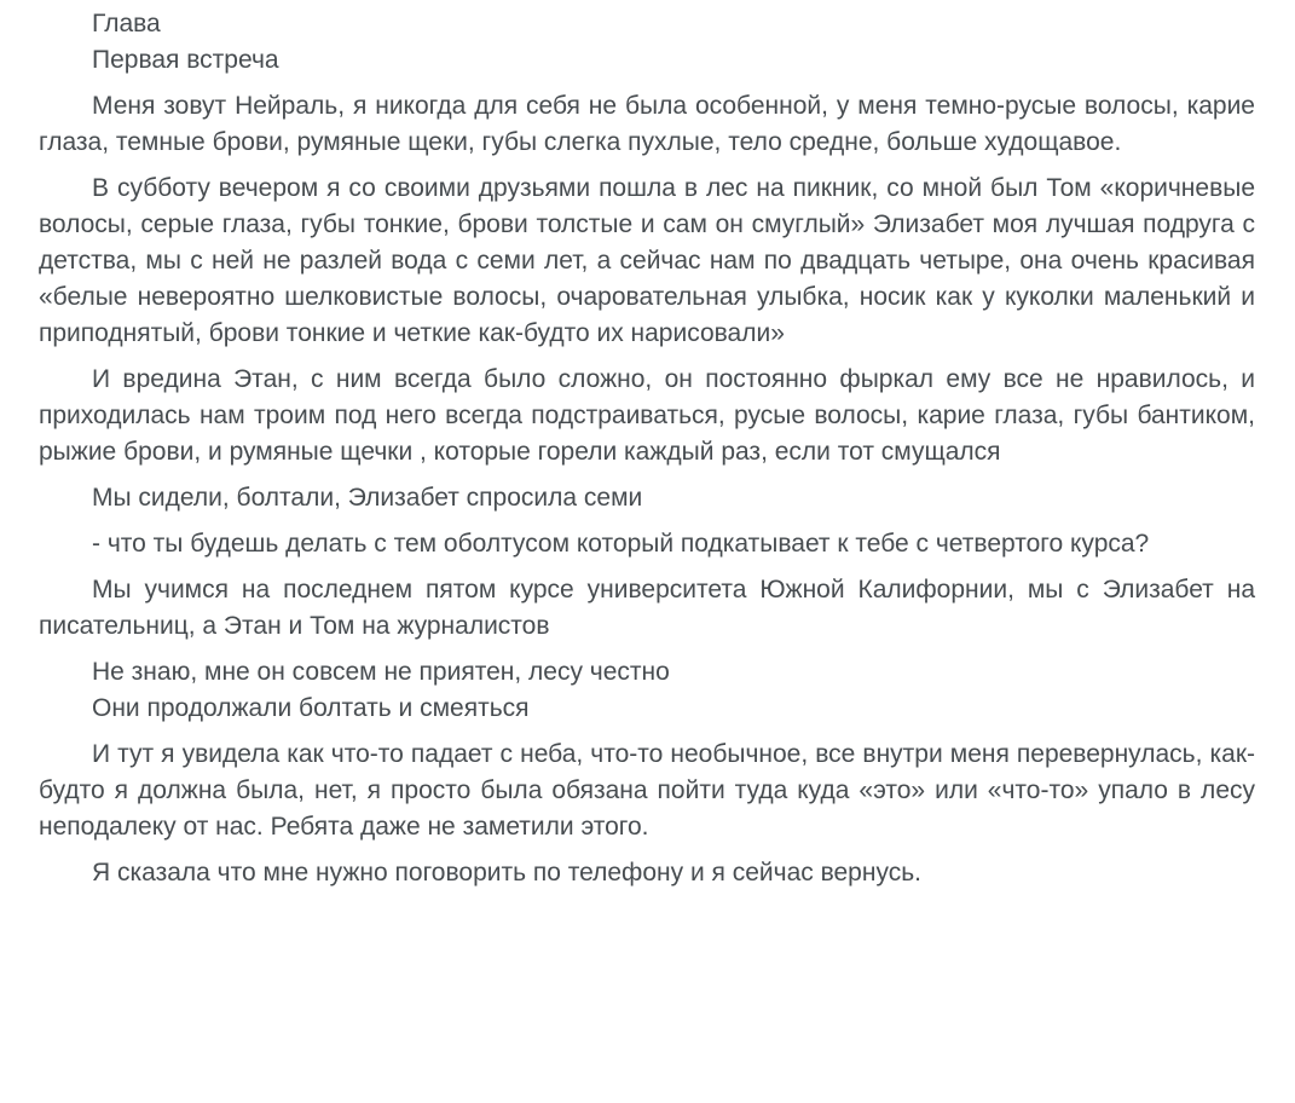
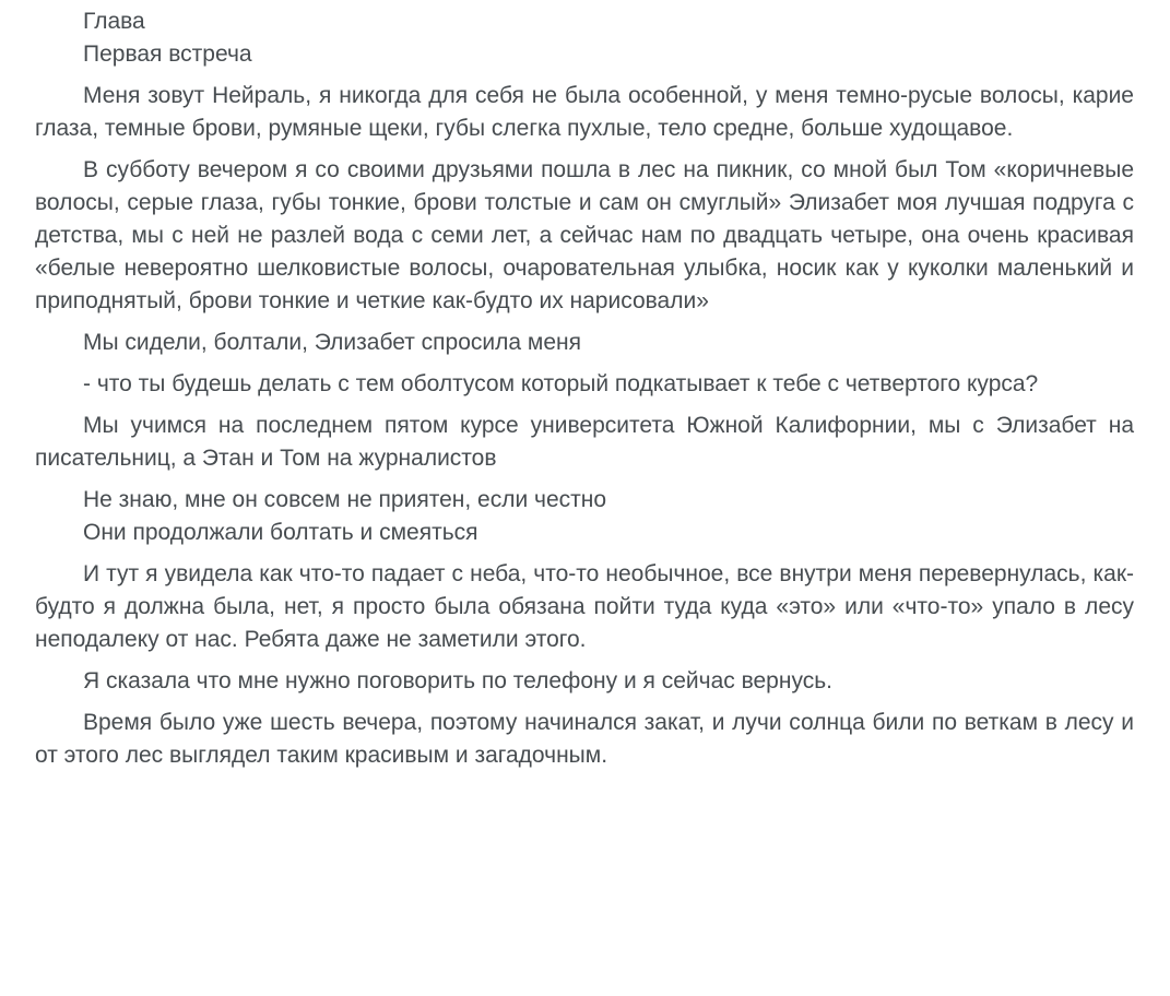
  Глава
  Первая встреча
  Меня зовут Нейраль, я никогда для себя не была особенной, у меня темно-русые волосы, карие глаза, темные брови, румяные щеки, губы слегка пухлые, тело средне, больше худощавое.
  В субботу вечером я со своими друзьями пошла в лес на пикник, со мной был Том «коричневые волосы, серые глаза, губы тонкие, брови толстые и сам он смуглый» Элизабет моя лучшая подруга с детства, мы с ней не разлей вода с семи лет, а сейчас нам по двадцать четыре, она очень красивая «белые невероятно шелковистые волосы, очаровательная улыбка, носик как у куколки маленький и приподнятый, брови тонкие и четкие как-будто их нарисовали»
- И вредина Этан, с ним всегда было сложно, он постоянно фыркал ему все не нравилось, и приходилась нам троим под него всегда подстраиваться, русые волосы, карие глаза, губы бантиком, рыжие брови, и румяные щечки , которые горели каждый раз, если тот смущался
- Мы сидели, болтали, Элизабет спросила семи
+ Мы сидели, болтали, Элизабет спросила меня
  - что ты будешь делать с тем оболтусом который подкатывает к тебе с четвертого курса?
  Мы учимся на последнем пятом курсе университета Южной Калифорнии, мы с Элизабет на писательниц, а Этан и Том на журналистов
- Не знаю, мне он совсем не приятен, лесу честно
+ Не знаю, мне он совсем не приятен, если честно
  Они продолжали болтать и смеяться
  И тут я увидела как что-то падает с неба, что-то необычное, все внутри меня перевернулась, как-будто я должна была, нет, я просто была обязана пойти туда куда «это» или «что-то» упало в лесу неподалеку от нас. Ребята даже не заметили этого.
  Я сказала что мне нужно поговорить по телефону и я сейчас вернусь.
+ Время было уже шесть вечера, поэтому начинался закат, и лучи солнца били по веткам в лесу и от этого лес выглядел таким красивым и загадочным.
